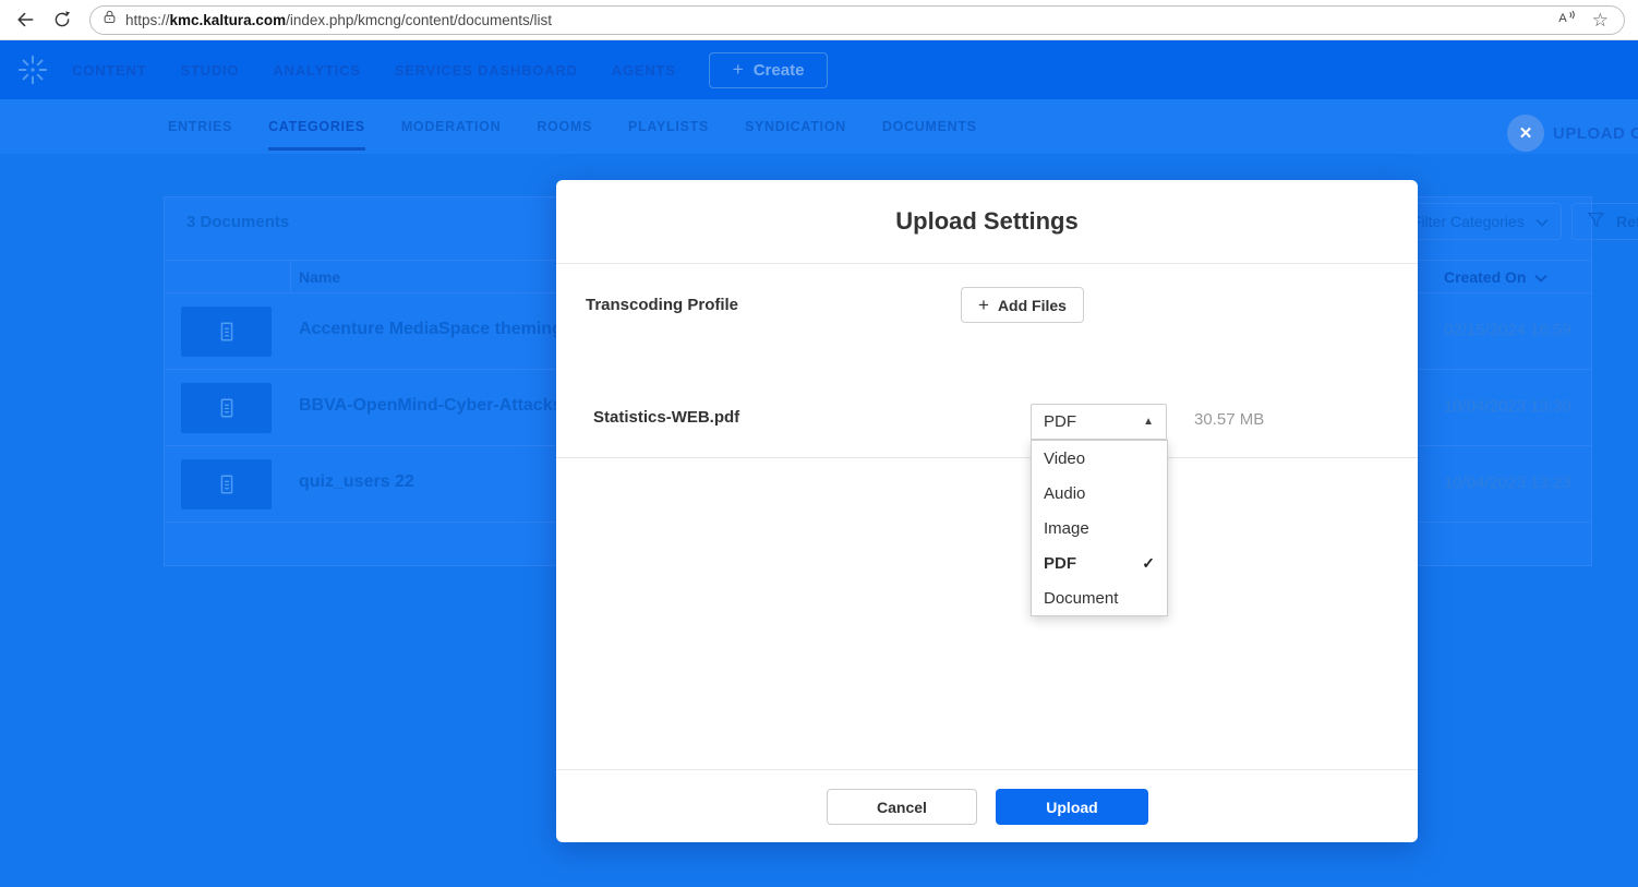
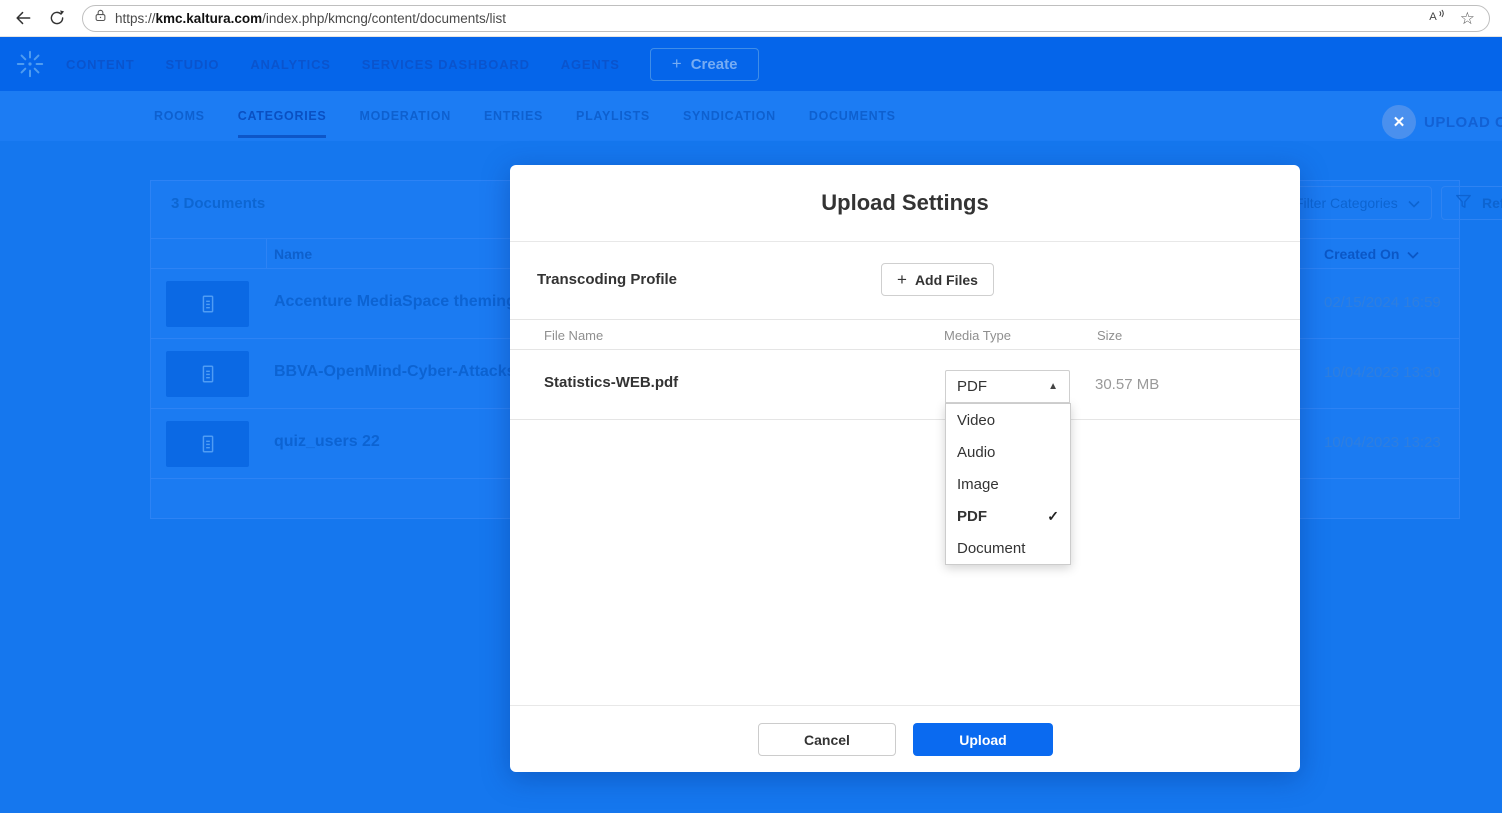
  https://kmc.kaltura.com/index.php/kmcng/content/documents/list
  A
  ☆
  CONTENT
  STUDIO
  ANALYTICS
  SERVICES DASHBOARD
  AGENTS
  +
  Create
- ENTRIES
+ ROOMS
  CATEGORIES
  MODERATION
- ROOMS
+ ENTRIES
  PLAYLISTS
  SYNDICATION
  DOCUMENTS
  3 Documents
  ilter Categories
  Name
  Created On
  Accenture MediaSpace themin
  BBVA-OpenMind-Cyber-Attack
  quiz_users 22
  ✕
  Upload Settings
  Transcoding Profile
  +
  Add Files
+ File Name
+ Media Type
+ Size
  Statistics-WEB.pdf
  PDF
  ▲
  30.57 MB
  Video
  Audio
  Image
  PDF
  ✓
  Document
  Cancel
  Upload
